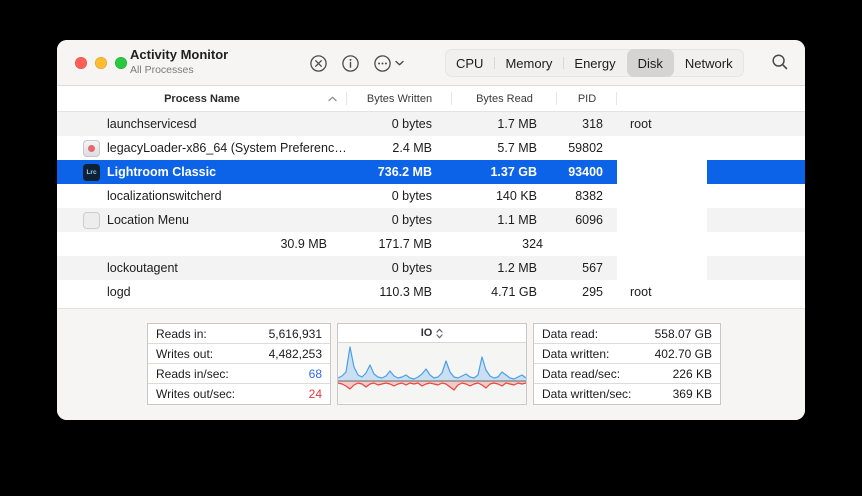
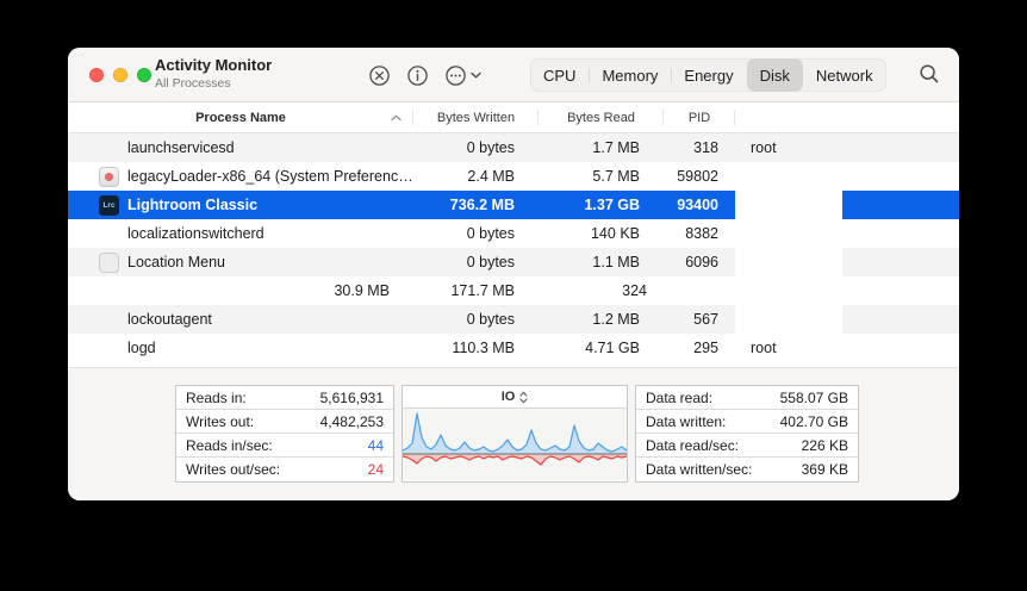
  Activity Monitor
  All Processes
  CPU
  Memory
  Energy
  Disk
  Network
  Process Name
  Bytes Written
  Bytes Read
  PID
  launchservicesd
  0 bytes
  1.7 MB
  318
  root
  legacyLoader-x86_64 (System Preferenc…
  2.4 MB
  5.7 MB
  59802
  Lightroom Classic
  736.2 MB
  1.37 GB
  93400
  localizationswitcherd
  0 bytes
  140 KB
  8382
  Location Menu
  0 bytes
  1.1 MB
  6096
  30.9 MB
  171.7 MB
  324
  lockoutagent
  0 bytes
  1.2 MB
  567
  logd
  110.3 MB
  4.71 GB
  295
  root
  Reads in:
  5,616,931
  Writes out:
  4,482,253
  Reads in/sec:
- 68
+ 44
  Writes out/sec:
  24
  IO
  Data read:
  558.07 GB
  Data written:
  402.70 GB
  Data read/sec:
  226 KB
  Data written/sec:
  369 KB
